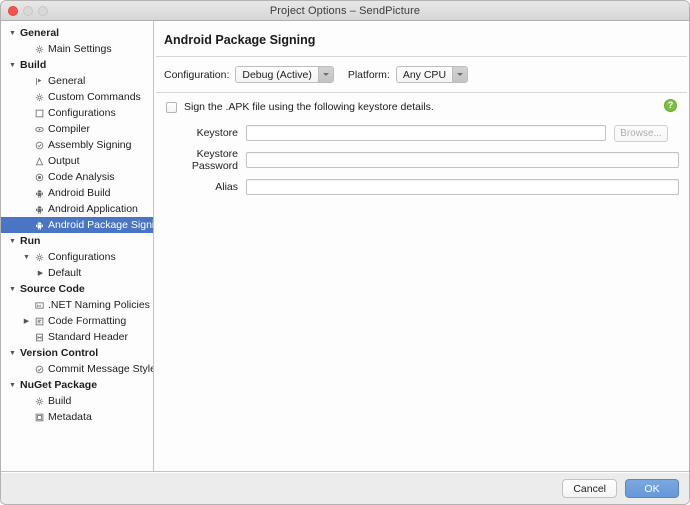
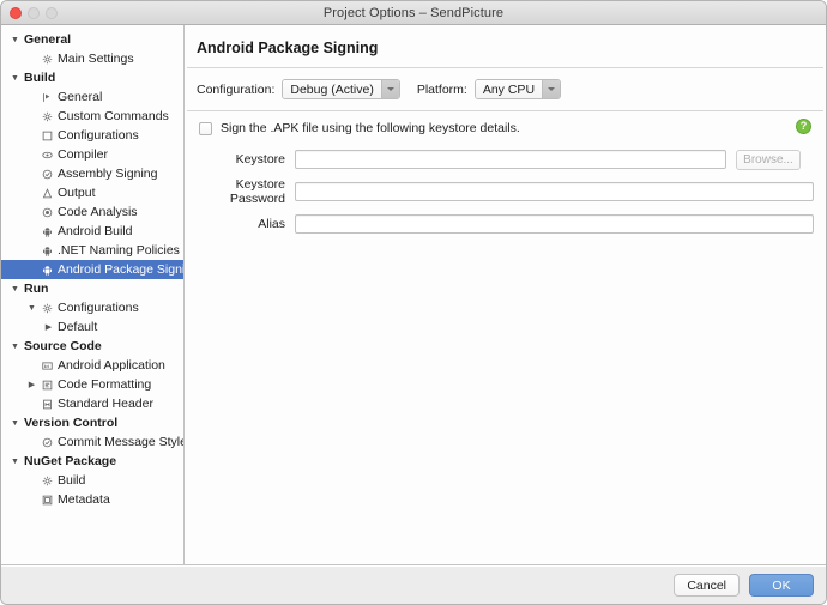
  Project Options – SendPicture
  General
  Main Settings
  Build
  General
  Custom Commands
  Configurations
  Compiler
  Assembly Signing
  Output
  Code Analysis
  Android Build
- Android Application
+ .NET Naming Policies
  Android Package Sign
  Run
  Configurations
  Default
  Source Code
- .NET Naming Policies
+ Android Application
  Code Formatting
  Standard Header
  Version Control
  Commit Message Styl
  NuGet Package
  Build
  Metadata
  Android Package Signing
  Configuration:
  Debug (Active)
  Platform:
  Any CPU
  Sign the .APK file using the following keystore details.
  ?
  Keystore
  Browse...
  Keystore Password
  Alias
  Cancel
  OK
